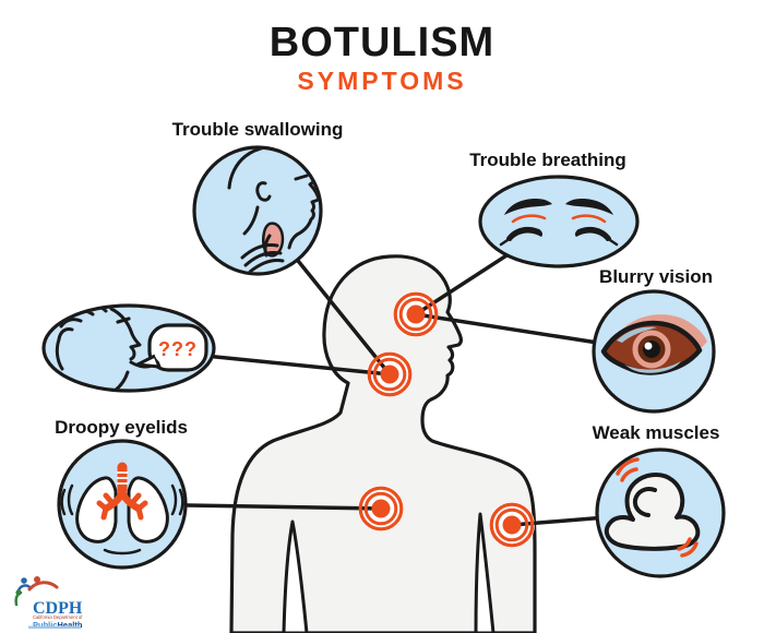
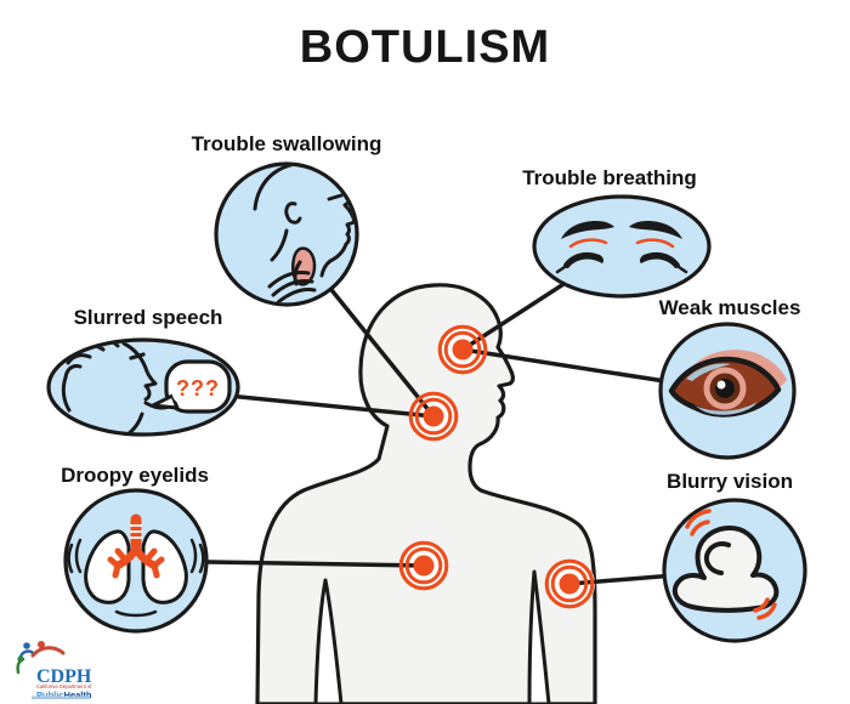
  ???
  CDPH
  PublicHealth
  BOTULISM
- SYMPTOMS
  Trouble swallowing
  Trouble breathing
+ Slurred speech
- Blurry vision
+ Weak muscles
  Droopy eyelids
- Weak muscles
+ Blurry vision
